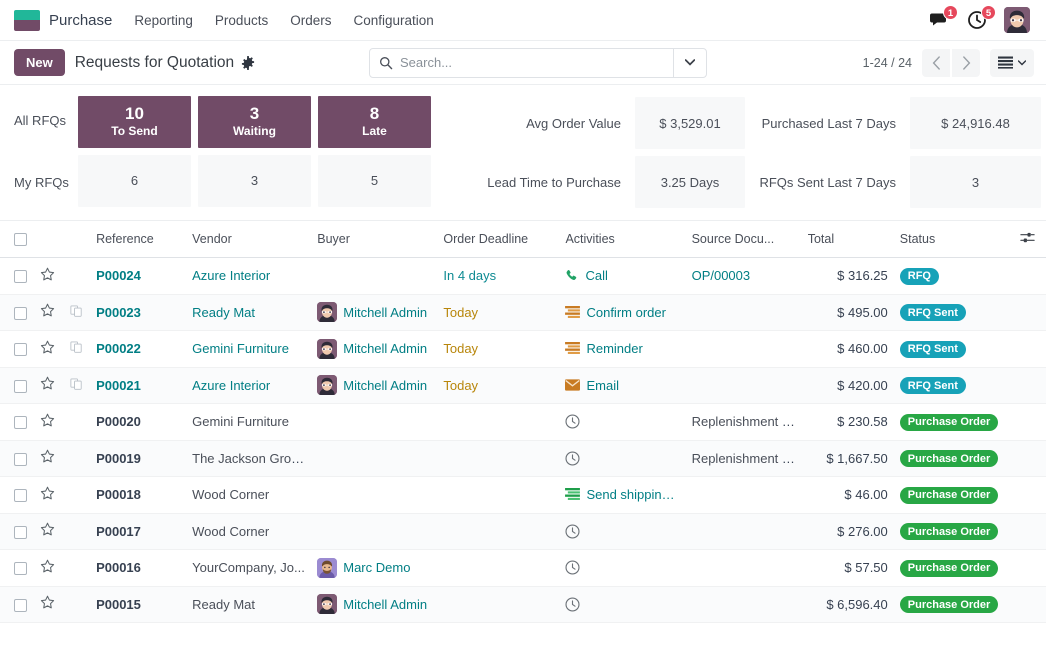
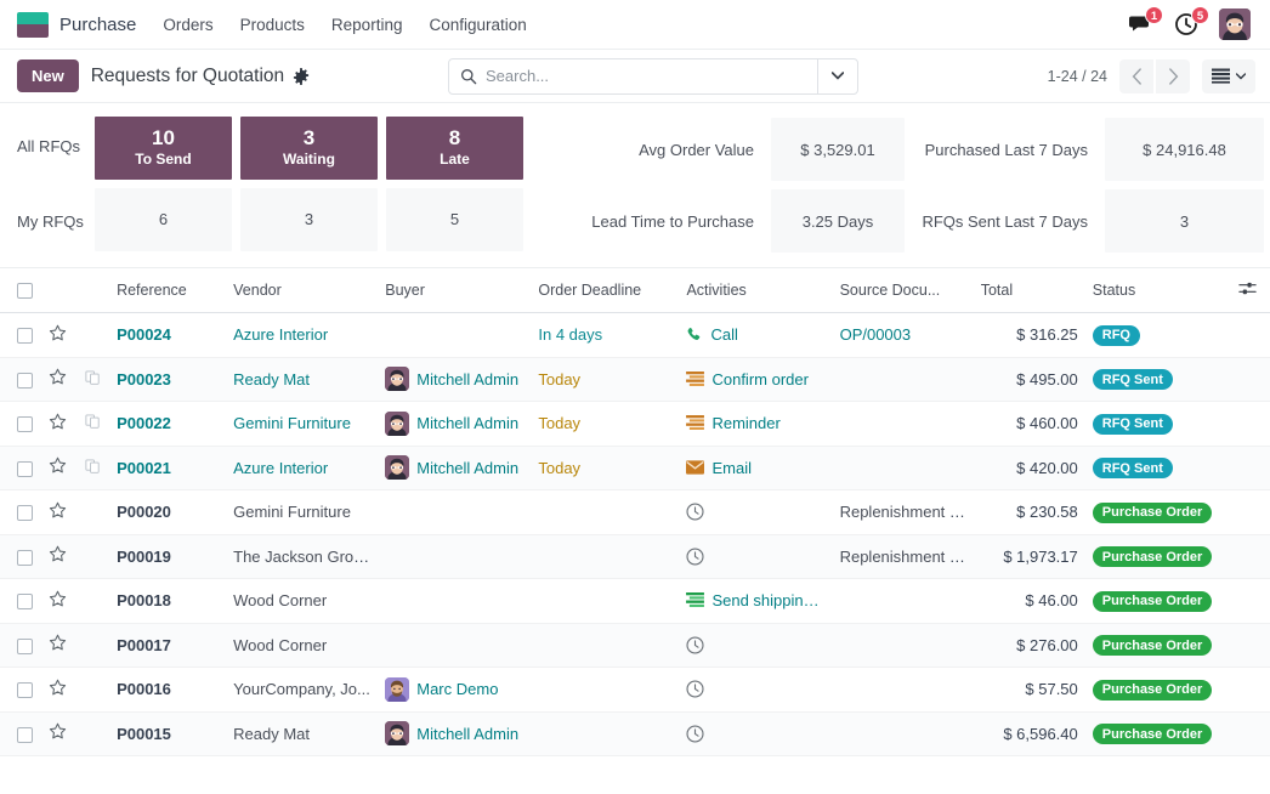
  Purchase
- Reporting
+ Orders
  Products
- Orders
+ Reporting
  Configuration
  1
  5
  New
  Requests for Quotation
  Search...
  1-24 / 24
  All RFQs
  My RFQs
  10
  To Send
  6
  3
  Waiting
  3
  8
  Late
  5
  Avg Order Value
  Lead Time to Purchase
  $ 3,529.01
  3.25 Days
  Purchased Last 7 Days
  RFQs Sent Last 7 Days
  $ 24,916.48
  3
  			Reference	Vendor	Buyer	Order Deadline	Activities	Source Docu...	Total	Status
  			P00024	Azure Interior		In 4 days	Call	OP/00003	$ 316.25	RFQ
  			P00023	Ready Mat	Mitchell Admin	Today	Confirm order		$ 495.00	RFQ Sent
  			P00022	Gemini Furniture	Mitchell Admin	Today	Reminder		$ 460.00	RFQ Sent
  			P00021	Azure Interior	Mitchell Admin	Today	Email		$ 420.00	RFQ Sent
  			P00020	Gemini Furniture				Replenishment R...	$ 230.58	Purchase Order
- 			P00019	The Jackson Group				Replenishment R...	$ 1,667.50	Purchase Order
+ 			P00019	The Jackson Group				Replenishment R...	$ 1,973.17	Purchase Order
  			P00018	Wood Corner			Send shipping...		$ 46.00	Purchase Order
  			P00017	Wood Corner					$ 276.00	Purchase Order
  			P00016	YourCompany, Jo...	Marc Demo				$ 57.50	Purchase Order
  			P00015	Ready Mat	Mitchell Admin				$ 6,596.40	Purchase Order
